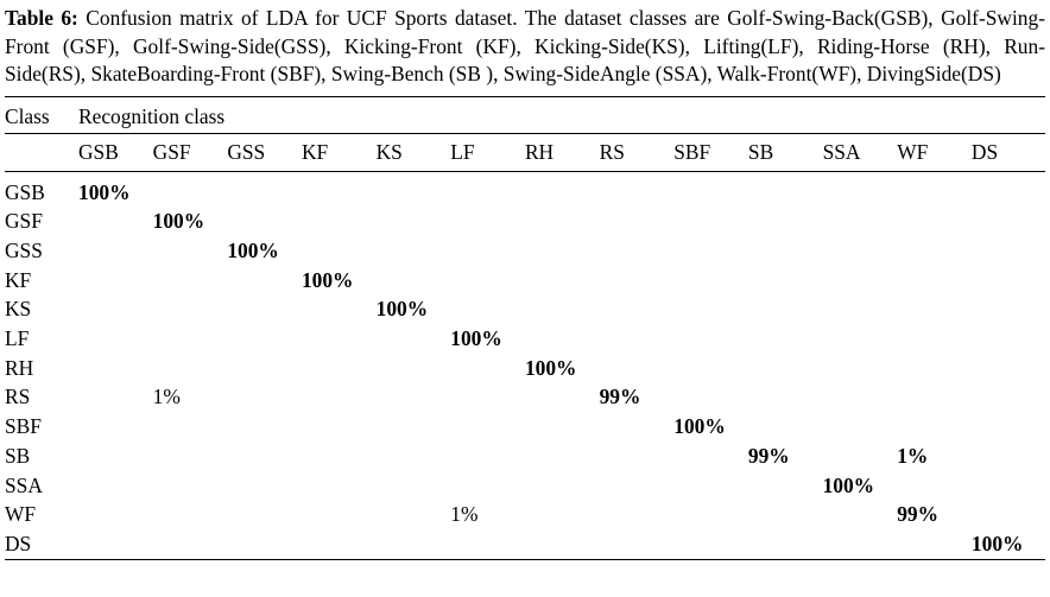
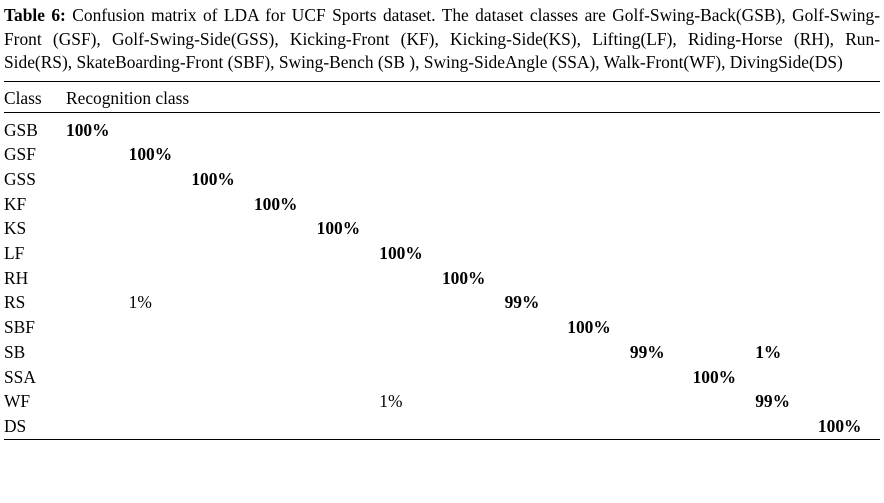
  Table 6: Confusion matrix of LDA for UCF Sports dataset. The dataset classes are Golf-Swing-Back(GSB), Golf-Swing-Front (GSF), Golf-Swing-Side(GSS), Kicking-Front (KF), Kicking-Side(KS), Lifting(LF), Riding-Horse (RH), Run-Side(RS), SkateBoarding-Front (SBF), Swing-Bench (SB ), Swing-SideAngle (SSA), Walk-Front(WF), DivingSide(DS)
  Class	Recognition class
- 	GSB	GSF	GSS	KF	KS	LF	RH	RS	SBF	SB	SSA	WF	DS
  GSB	100%
  GSF		100%
  GSS			100%
  KF				100%
  KS					100%
  LF						100%
  RH							100%
  RS		1%						99%
  SBF									100%
  SB										99%		1%
  SSA											100%
  WF						1%						99%
  DS													100%
